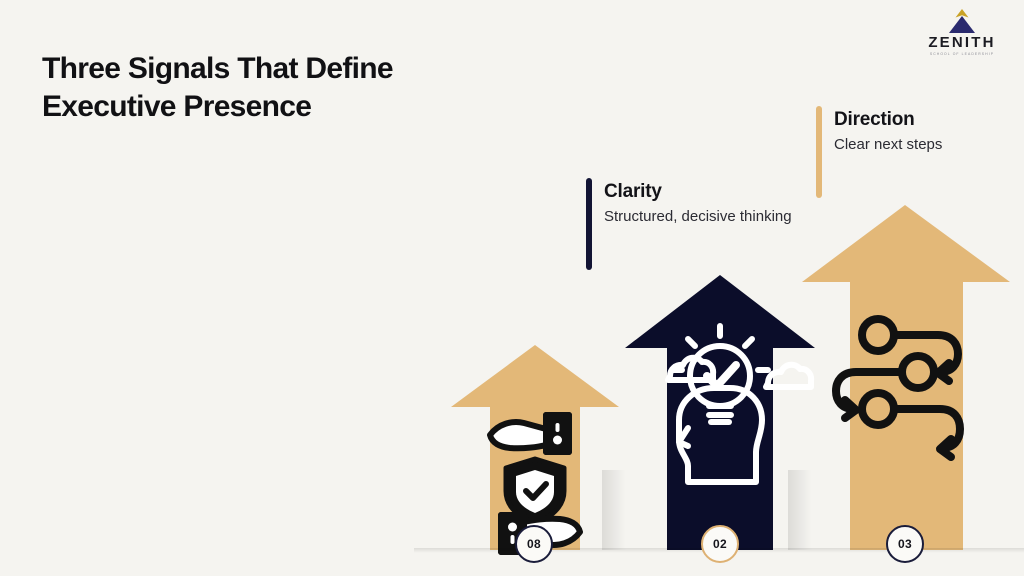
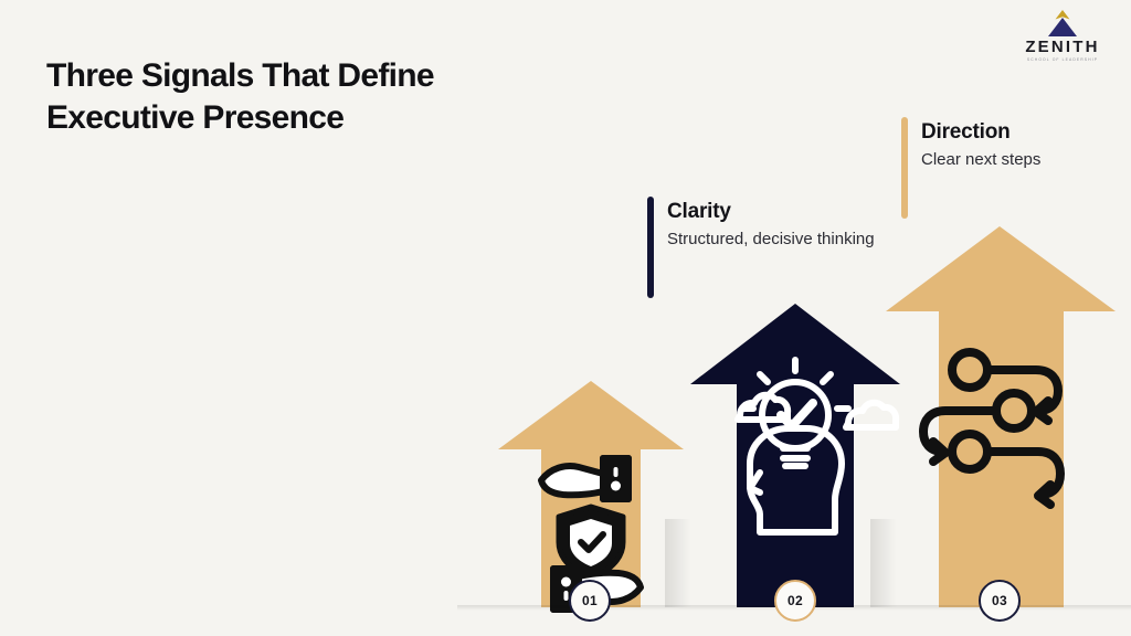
  Three Signals That Define
  Executive Presence
  ZENITH
  Clarity
  Structured, decisive thinking
  Direction
  Clear next steps
- 08
+ 01
  02
  03
